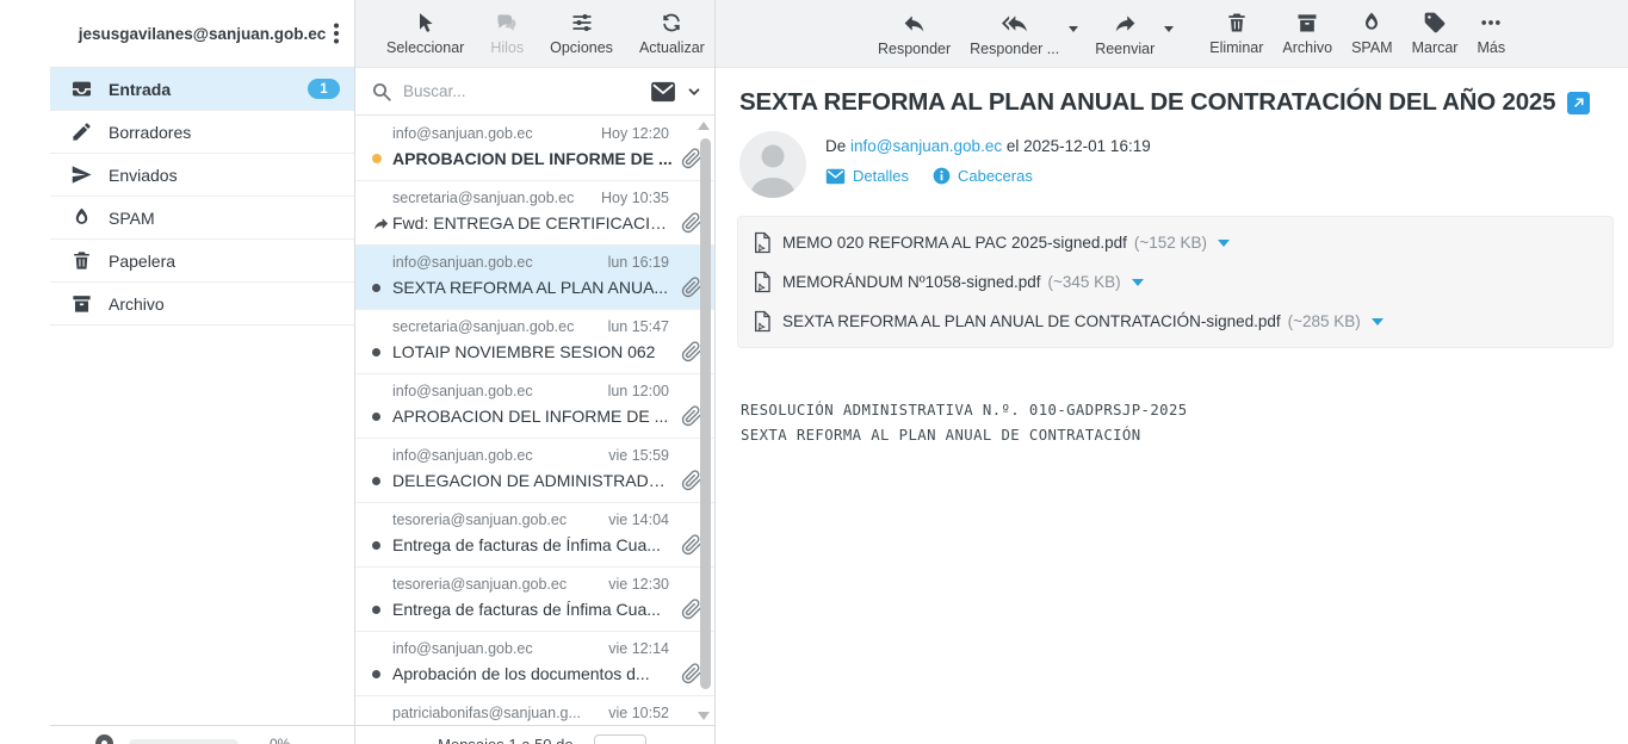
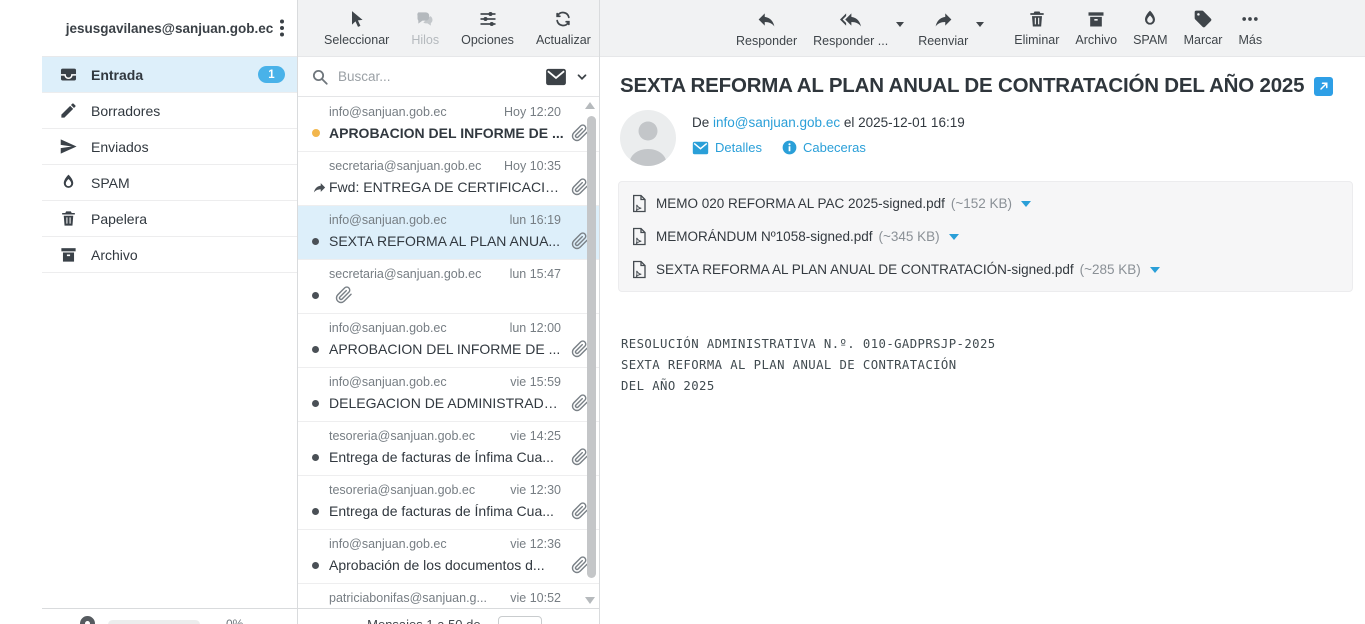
  jesusgavilanes@sanjuan.gob.ec
  Entrada
  1
  Borradores
  Enviados
  SPAM
  Papelera
  Archivo
  Seleccionar
  Hilos
  Opciones
  Actualizar
  Buscar...
  info@sanjuan.gob.ec
  Hoy 12:20
  APROBACION DEL INFORME DE ...
  secretaria@sanjuan.gob.ec
  Hoy 10:35
  Fwd: ENTREGA DE CERTIFICACIO..
  info@sanjuan.gob.ec
  lun 16:19
  SEXTA REFORMA AL PLAN ANUA...
  secretaria@sanjuan.gob.ec
  lun 15:47
- LOTAIP NOVIEMBRE SESION 062
  info@sanjuan.gob.ec
  lun 12:00
  APROBACION DEL INFORME DE ...
  info@sanjuan.gob.ec
  vie 15:59
  DELEGACION DE ADMINISTRADO...
  tesoreria@sanjuan.gob.ec
- vie 14:04
+ vie 14:25
  Entrega de facturas de Ínfima Cua...
  tesoreria@sanjuan.gob.ec
  vie 12:30
  Entrega de facturas de Ínfima Cua...
  info@sanjuan.gob.ec
- vie 12:14
+ vie 12:36
  Aprobación de los documentos d...
  patriciabonifas@sanjuan.g...
  vie 10:52
  Responder
  Responder ...
  Reenviar
  Eliminar
  Archivo
  SPAM
  Marcar
  Más
  SEXTA REFORMA AL PLAN ANUAL DE CONTRATACIÓN DEL AÑO 2025
  De info@sanjuan.gob.ec el 2025-12-01 16:19
  Detalles
  Cabeceras
  MEMO 020 REFORMA AL PAC 2025-signed.pdf
  (~152 KB)
  MEMORÁNDUM Nº1058-signed.pdf
  (~345 KB)
  SEXTA REFORMA AL PLAN ANUAL DE CONTRATACIÓN-signed.pdf
  (~285 KB)
  RESOLUCIÓN ADMINISTRATIVA N.º. 010-GADPRSJP-2025
  SEXTA REFORMA AL PLAN ANUAL DE CONTRATACIÓN
+ DEL AÑO 2025
